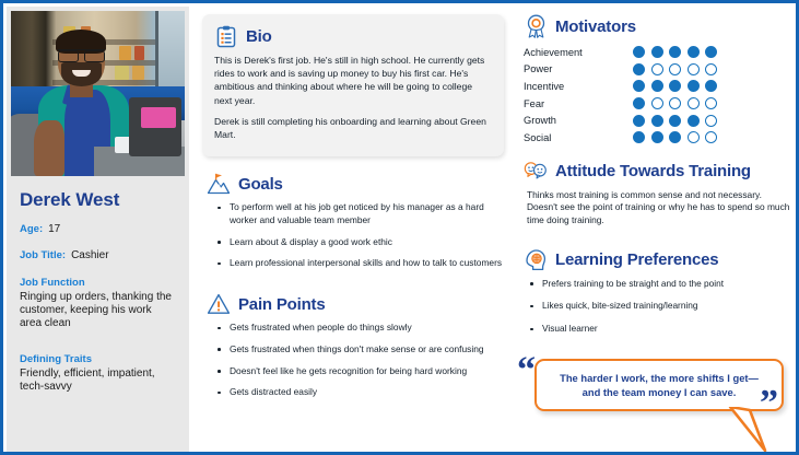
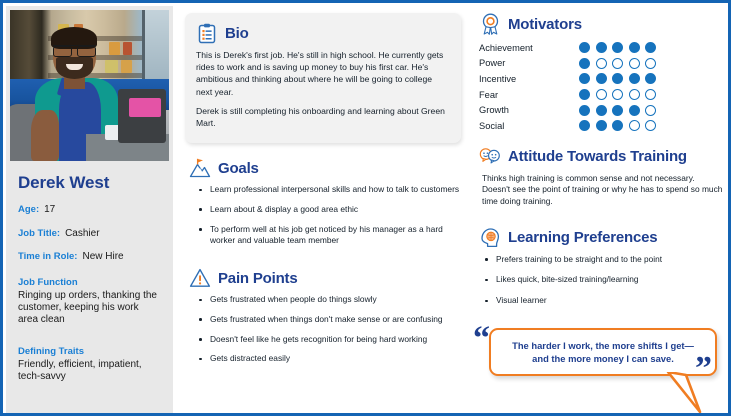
  Derek West
  Age: 17
  Job Title: Cashier
+ Time in Role: New Hire
  Job Function
  Ringing up orders, thanking the customer, keeping his work area clean
  Defining Traits
  Friendly, efficient, impatient, tech-savvy
  Bio
  This is Derek's first job. He's still in high school. He currently gets rides to work and is saving up money to buy his first car. He's ambitious and thinking about where he will be going to college next year.
  Derek is still completing his onboarding and learning about Green Mart.
  Goals
- To perform well at his job get noticed by his manager as a hard worker and valuable team member
+ Learn professional interpersonal skills and how to talk to customers
- Learn about & display a good work ethic
+ Learn about & display a good area ethic
- Learn professional interpersonal skills and how to talk to customers
+ To perform well at his job get noticed by his manager as a hard worker and valuable team member
  Pain Points
  Gets frustrated when people do things slowly
  Gets frustrated when things don't make sense or are confusing
  Doesn't feel like he gets recognition for being hard working
  Gets distracted easily
  Motivators
  Achievement
  Power
  Incentive
  Fear
  Growth
  Social
  Attitude Towards Training
- Thinks most training is common sense and not necessary. Doesn't see the point of training or why he has to spend so much time doing training.
+ Thinks high training is common sense and not necessary. Doesn't see the point of training or why he has to spend so much time doing training.
  Learning Preferences
  Prefers training to be straight and to the point
  Likes quick, bite-sized training/learning
  Visual learner
  “
- The harder I work, the more shifts I get—and the team money I can save.
+ The harder I work, the more shifts I get—and the more money I can save.
  ”
